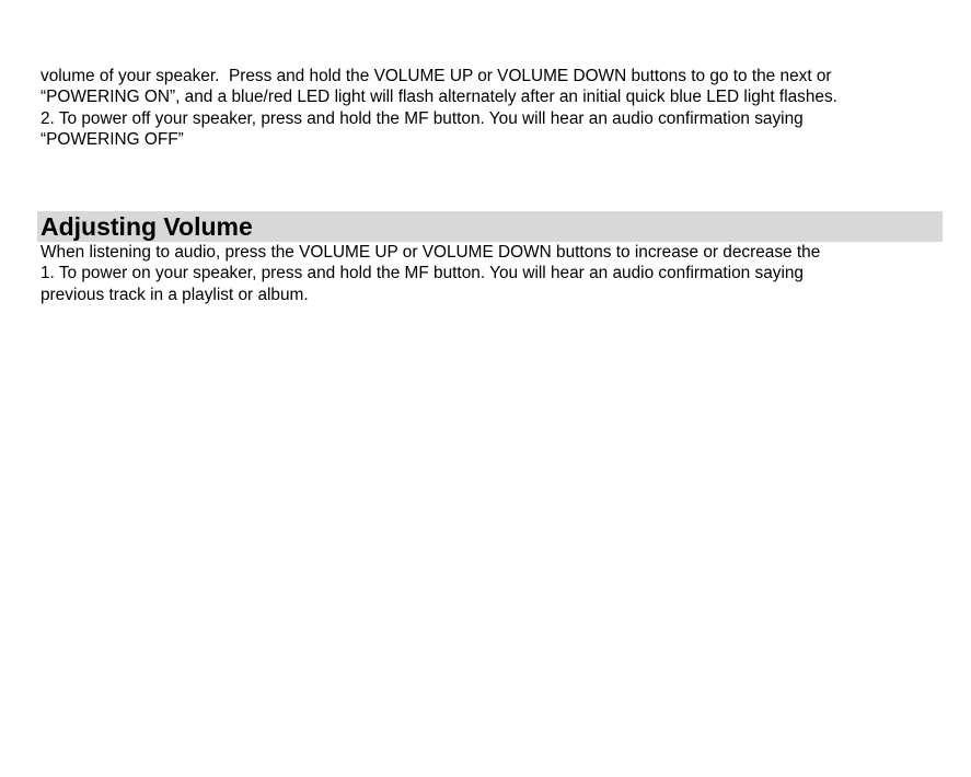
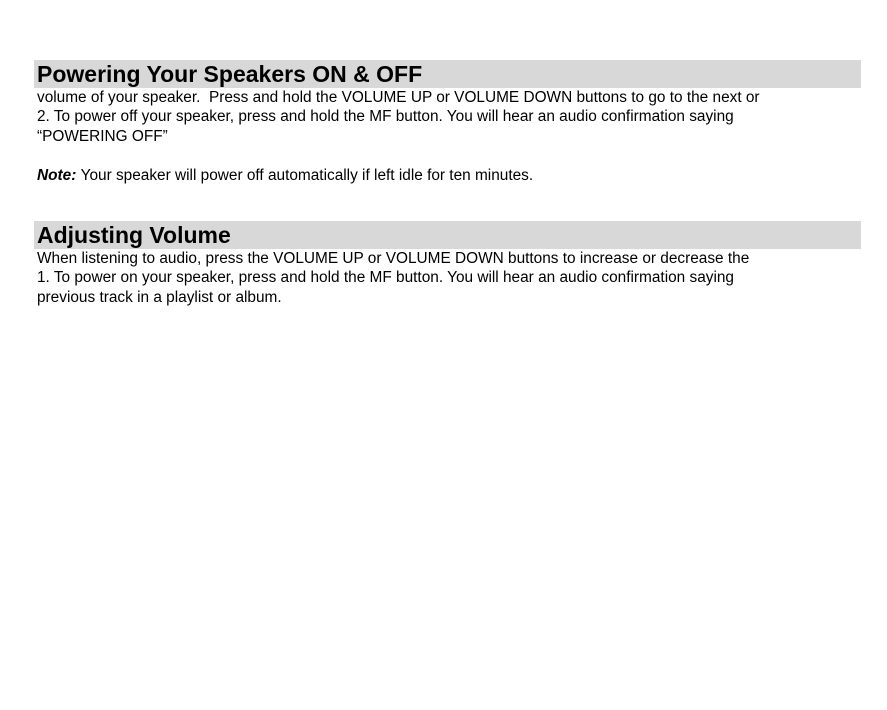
+ Powering Your Speakers ON & OFF
  volume of your speaker. Press and hold the VOLUME UP or VOLUME DOWN buttons to go to the next or
- “POWERING ON”, and a blue/red LED light will flash alternately after an initial quick blue LED light flashes.
  2. To power off your speaker, press and hold the MF button. You will hear an audio confirmation saying
  “POWERING OFF”
+ Note: Your speaker will power off automatically if left idle for ten minutes.
  Adjusting Volume
  When listening to audio, press the VOLUME UP or VOLUME DOWN buttons to increase or decrease the
  1. To power on your speaker, press and hold the MF button. You will hear an audio confirmation saying
  previous track in a playlist or album.
